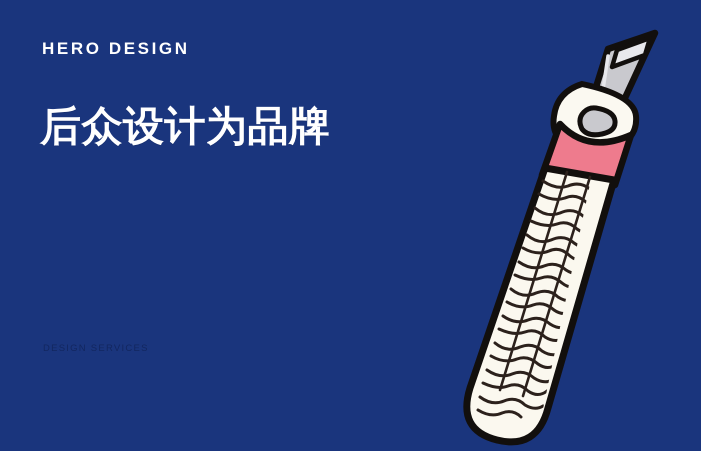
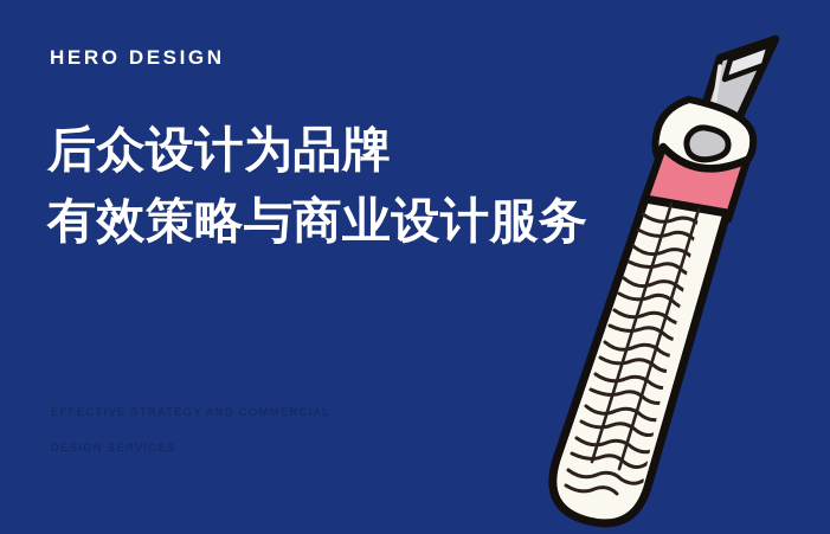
  HERO DESIGN
  后众设计为品牌
+ 有效策略与商业设计服务
+ EFFECTIVE STRATEGY AND COMMERCIAL
  DESIGN SERVICES
